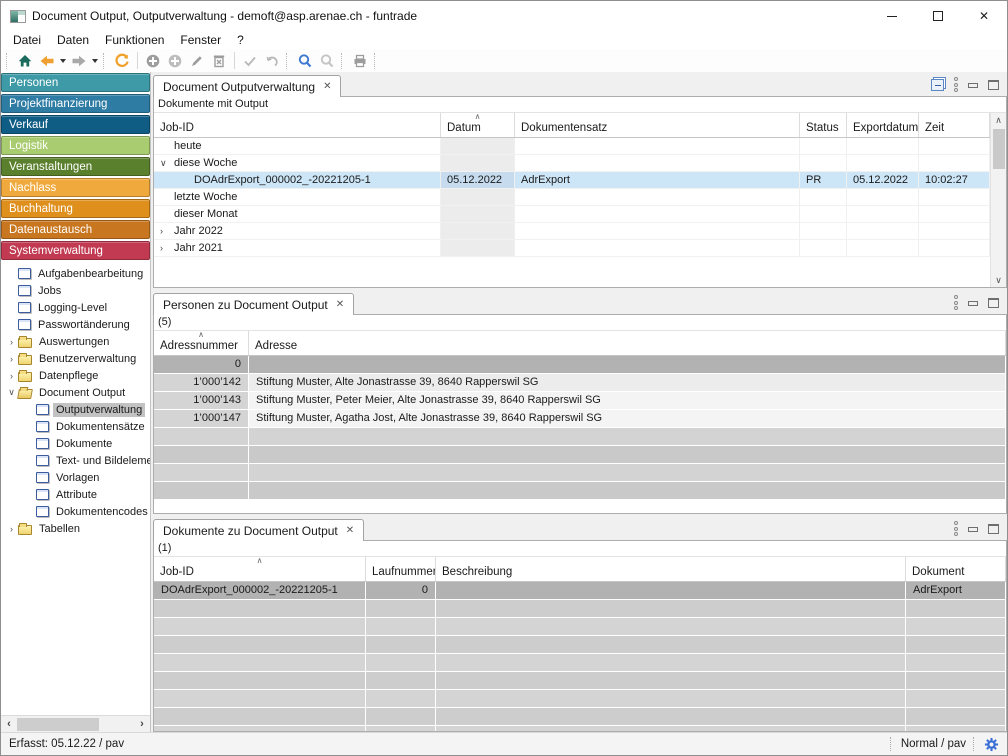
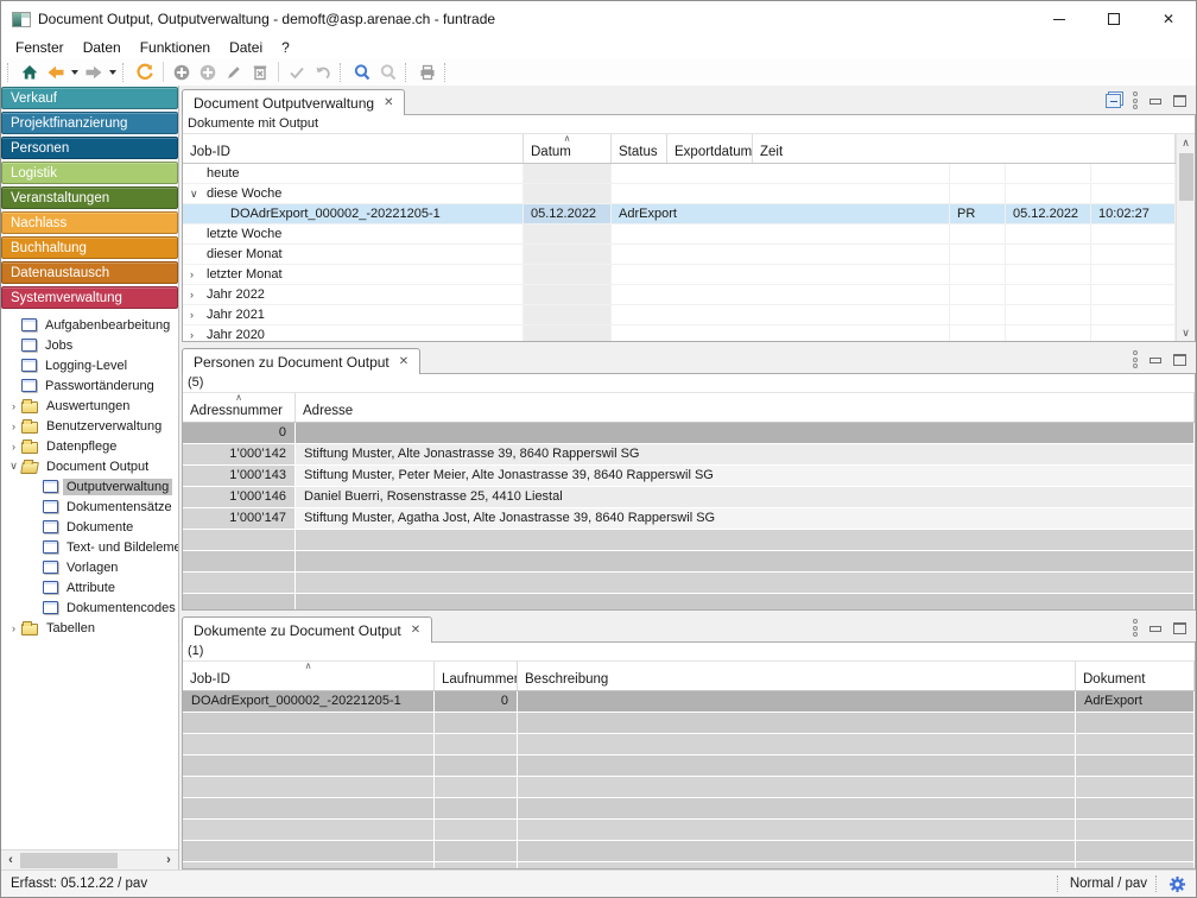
  Document Output, Outputverwaltung - demoft@asp.arenae.ch - funtrade
  ✕
- Datei
+ Fenster
  Daten
  Funktionen
- Fenster
+ Datei
  ?
- Personen
+ Verkauf
  Projektfinanzierung
- Verkauf
+ Personen
  Logistik
  Veranstaltungen
  Nachlass
  Buchhaltung
  Datenaustausch
  Systemverwaltung
  Aufgabenbearbeitung
  Jobs
  Logging-Level
  Passwortänderung
  ›
  Auswertungen
  ›
  Benutzerverwaltung
  ›
  Datenpflege
  ∨
  Document Output
  Outputverwaltung
  Dokumentensätze
  Dokumente
  Text- und Bildeleme
  Vorlagen
  Attribute
  Dokumentencodes
  ›
  Tabellen
  ‹
  ›
  Document Outputverwaltung
  ✕
  Dokumente mit Output
  Job-ID
  ∧
  Datum
- Dokumentensatz
  Status
  Exportdatum
  Zeit
  heute
  ∨ diese Woche
  DOAdrExport_000002_-20221205-1
  05.12.2022
  AdrExport
  PR
  05.12.2022
  10:02:27
  letzte Woche
  dieser Monat
+ › letzter Monat
  › Jahr 2022
  › Jahr 2021
+ › Jahr 2020
  ∧
  ∨
  Personen zu Document Output
  ✕
  (5)
  ∧
  Adressnummer
  Adresse
  0
  1’000’142
  Stiftung Muster, Alte Jonastrasse 39, 8640 Rapperswil SG
  1’000’143
  Stiftung Muster, Peter Meier, Alte Jonastrasse 39, 8640 Rapperswil SG
+ 1’000’146
+ Daniel Buerri, Rosenstrasse 25, 4410 Liestal
  1’000’147
  Stiftung Muster, Agatha Jost, Alte Jonastrasse 39, 8640 Rapperswil SG
  Dokumente zu Document Output
  ✕
  (1)
  ∧
  Job-ID
  Laufnummer
  Beschreibung
  Dokument
  DOAdrExport_000002_-20221205-1
  0
  AdrExport
  Erfasst: 05.12.22 / pav
  Normal / pav
